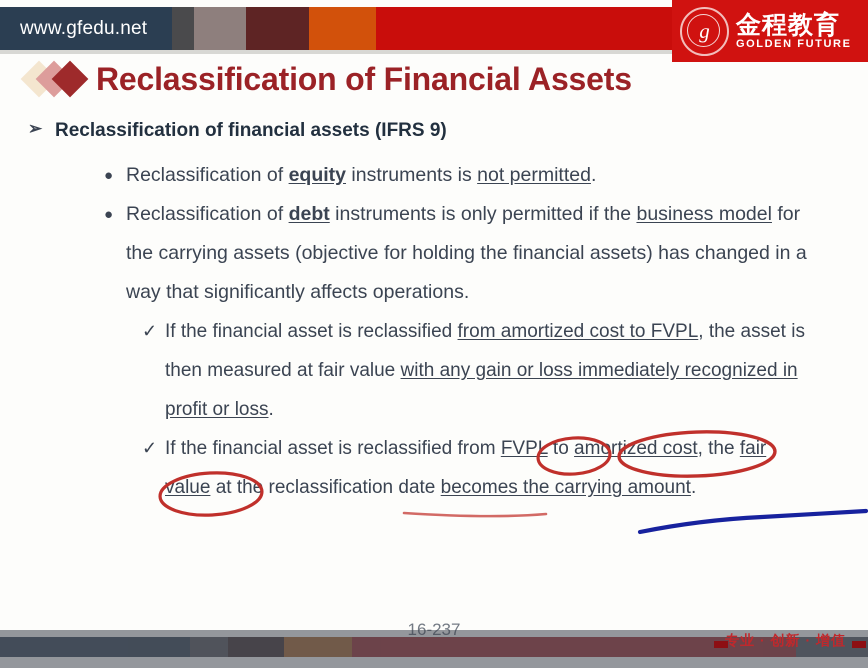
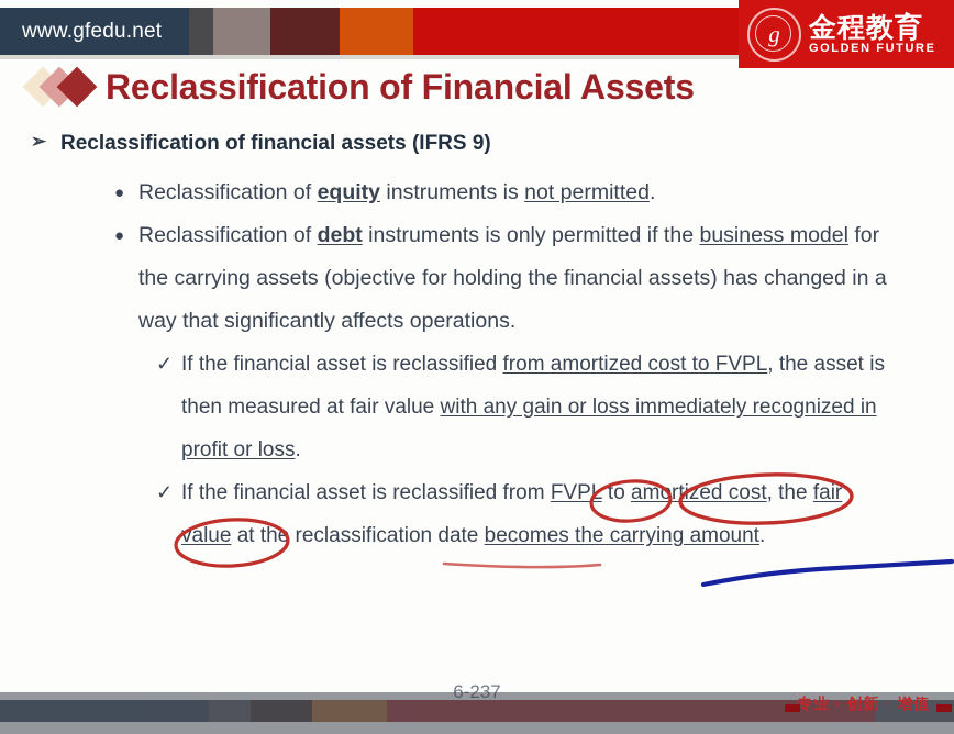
  www.gfedu.net
  g
  金程教育
  GOLDEN FUTURE
  Reclassification of Financial Assets
  ➢
  Reclassification of financial assets (IFRS 9)
  ●
  Reclassification of equity instruments is not permitted.
  ●
  Reclassification of debt instruments is only permitted if the business model for the carrying assets (objective for holding the financial assets) has changed in a way that significantly affects operations.
  ✓
  If the financial asset is reclassified from amortized cost to FVPL, the asset is then measured at fair value with any gain or loss immediately recognized in profit or loss.
  ✓
  If the financial asset is reclassified from FVP to amortzed cost, the fair value at the reclassification date becomes the carrying amount.
- 16-237
+ 6-237
  专业 · 创新 · 增值
